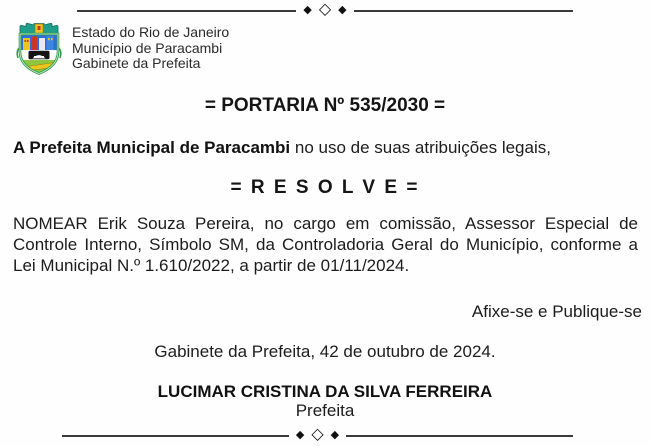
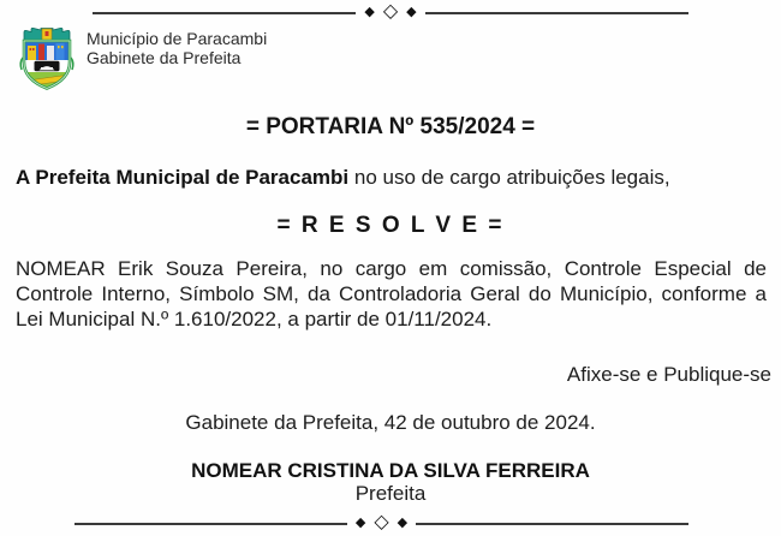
  ◆
  ◇
  ◆
- Estado do Rio de Janeiro
  Município de Paracambi
  Gabinete da Prefeita
- = PORTARIA Nº 535/2030 =
+ = PORTARIA Nº 535/2024 =
- A Prefeita Municipal de Paracambi no uso de suas atribuições legais,
+ A Prefeita Municipal de Paracambi no uso de cargo atribuições legais,
  = R E S O L V E =
- NOMEAR Erik Souza Pereira, no cargo em comissão, Assessor Especial de Controle Interno, Símbolo SM, da Controladoria Geral do Município, conforme a Lei Municipal N.º 1.610/2022, a partir de 01/11/2024.
+ NOMEAR Erik Souza Pereira, no cargo em comissão, Controle Especial de Controle Interno, Símbolo SM, da Controladoria Geral do Município, conforme a Lei Municipal N.º 1.610/2022, a partir de 01/11/2024.
  Afixe-se e Publique-se
  Gabinete da Prefeita, 42 de outubro de 2024.
- LUCIMAR CRISTINA DA SILVA FERREIRA
+ NOMEAR CRISTINA DA SILVA FERREIRA
  Prefeita
  ◆
  ◇
  ◆
